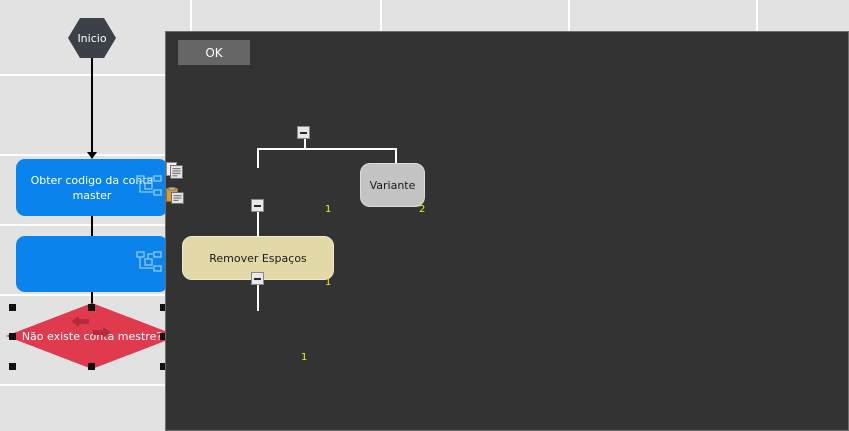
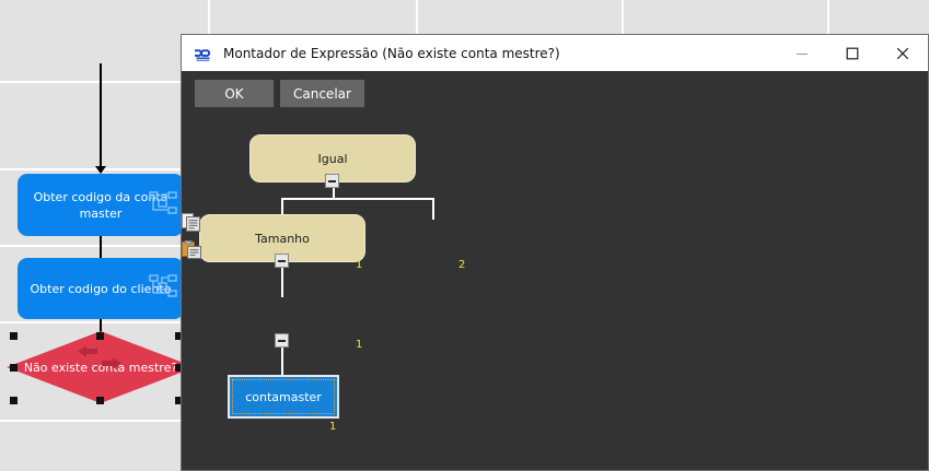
- Inicio
  Obter codigo da coa master
+ Obter codigo do cliente
  Não existe cona mestre
+ Montador de Expressão (Não existe conta mestre?)
  OK
+ Cancelar
+ Igual
+ Tamanho
  1
- Variante
  2
- Remover Espaços
  1
+ contamaster
  1
